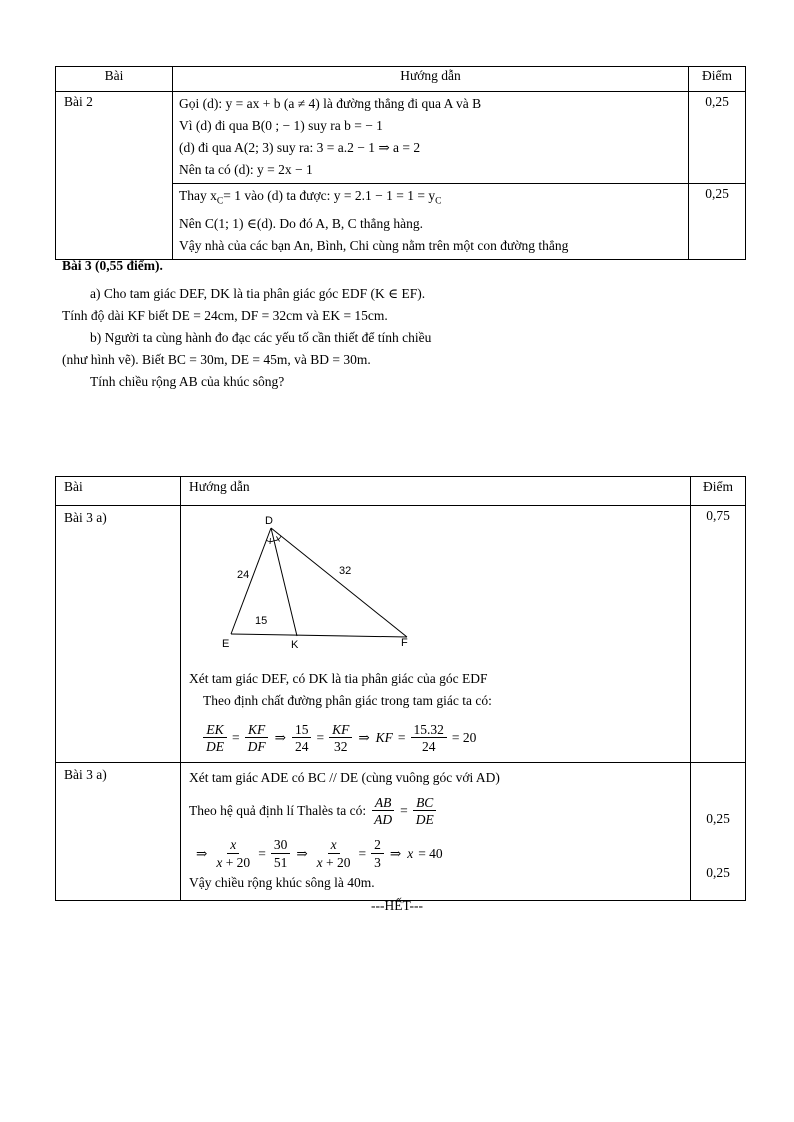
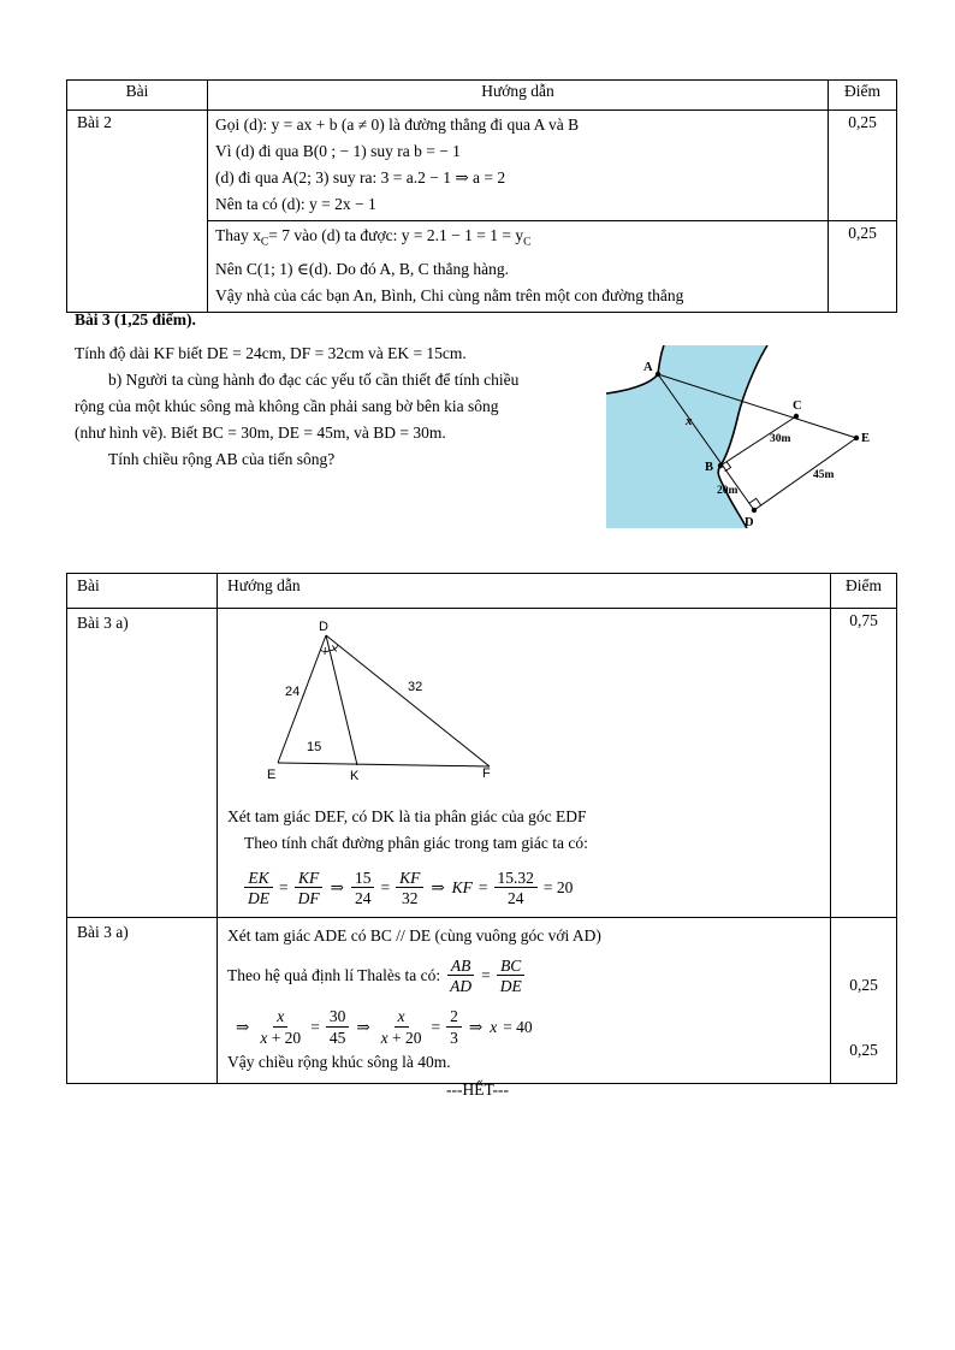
  Bài	Hướng dẫn	Điểm
- Bài 2	Gọi (d): y = ax + b (a ≠ 4) là đường thẳng đi qua A và B Vì (d) đi qua B(0 ; − 1) suy ra b = − 1 (d) đi qua A(2; 3) suy ra: 3 = a.2 − 1 ⇒ a = 2 Nên ta có (d): y = 2x − 1	0,25
+ Bài 2	Gọi (d): y = ax + b (a ≠ 0) là đường thẳng đi qua A và B Vì (d) đi qua B(0 ; − 1) suy ra b = − 1 (d) đi qua A(2; 3) suy ra: 3 = a.2 − 1 ⇒ a = 2 Nên ta có (d): y = 2x − 1	0,25
- Thay xC= 1 vào (d) ta được: y = 2.1 − 1 = 1 = yC Nên C(1; 1) ∈(d). Do đó A, B, C thẳng hàng. Vậy nhà của các bạn An, Bình, Chi cùng nằm trên một con đường thẳng	0,25
+ Thay xC= 7 vào (d) ta được: y = 2.1 − 1 = 1 = yC Nên C(1; 1) ∈(d). Do đó A, B, C thẳng hàng. Vậy nhà của các bạn An, Bình, Chi cùng nằm trên một con đường thẳng	0,25
- Bài 3 (0,55 điểm).
+ Bài 3 (1,25 điểm).
- a) Cho tam giác DEF, DK là tia phân giác góc EDF (K ∈ EF).
  Tính độ dài KF biết DE = 24cm, DF = 32cm và EK = 15cm.
  b) Người ta cùng hành đo đạc các yếu tố cần thiết để tính chiều
+ rộng của một khúc sông mà không cần phải sang bờ bên kia sông
  (như hình vẽ). Biết BC = 30m, DE = 45m, và BD = 30m.
- Tính chiều rộng AB của khúc sông?
+ Tính chiều rộng AB của tiến sông?
+ A
+ B
+ C
+ D
+ E
+ x
+ 30m
+ 20m
+ 45m
  Bài	Hướng dẫn	Điểm
- Bài 3 a)	D E K F 24 32 15 Xét tam giác DEF, có DK là tia phân giác của góc EDF Theo định chất đường phân giác trong tam giác ta có: EKDE = KFDF ⇒ 1524 = KF32 ⇒ KF = 15.3224 = 20	0,75
+ Bài 3 a)	D E K F 24 32 15 Xét tam giác DEF, có DK là tia phân giác của góc EDF Theo tính chất đường phân giác trong tam giác ta có: EKDE = KFDF ⇒ 1524 = KF32 ⇒ KF = 15.3224 = 20	0,75
- Bài 3 a)	Xét tam giác ADE có BC // DE (cùng vuông góc với AD) Theo hệ quả định lí Thalès ta có: ABAD = BCDE ⇒ xx + 20 = 3051 ⇒ xx + 20 = 23 ⇒ x = 40 Vậy chiều rộng khúc sông là 40m.	0,25 0,25
+ Bài 3 a)	Xét tam giác ADE có BC // DE (cùng vuông góc với AD) Theo hệ quả định lí Thalès ta có: ABAD = BCDE ⇒ xx + 20 = 3045 ⇒ xx + 20 = 23 ⇒ x = 40 Vậy chiều rộng khúc sông là 40m.	0,25 0,25
  ---HẾT---
